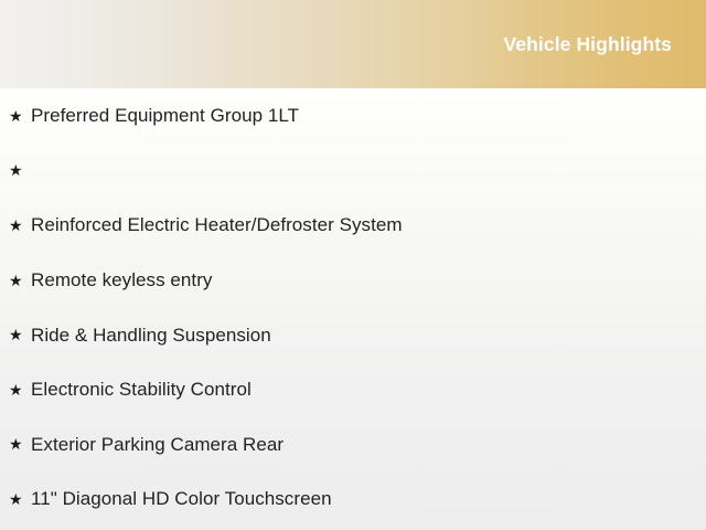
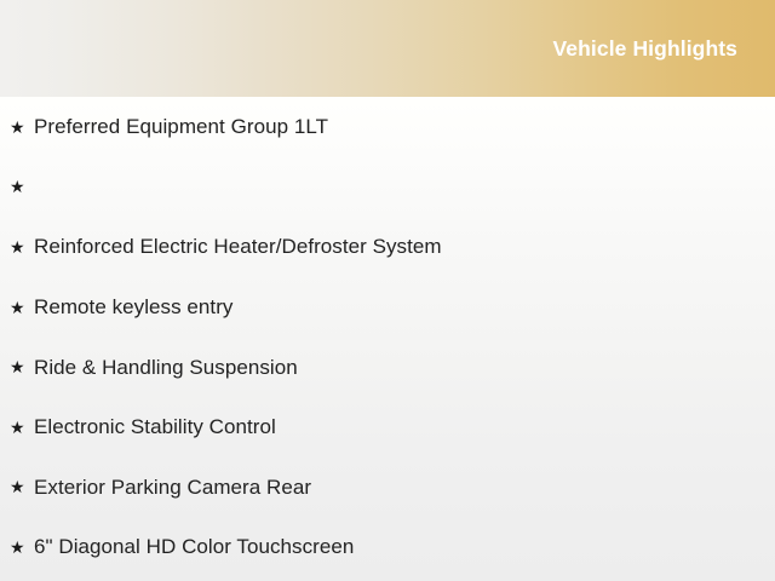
  Vehicle Highlights
  ★
  Preferred Equipment Group 1LT
  ★
  ★
  Reinforced Electric Heater/Defroster System
  ★
  Remote keyless entry
  ★
  Ride & Handling Suspension
  ★
  Electronic Stability Control
  ★
  Exterior Parking Camera Rear
  ★
- 11" Diagonal HD Color Touchscreen
+ 6" Diagonal HD Color Touchscreen
